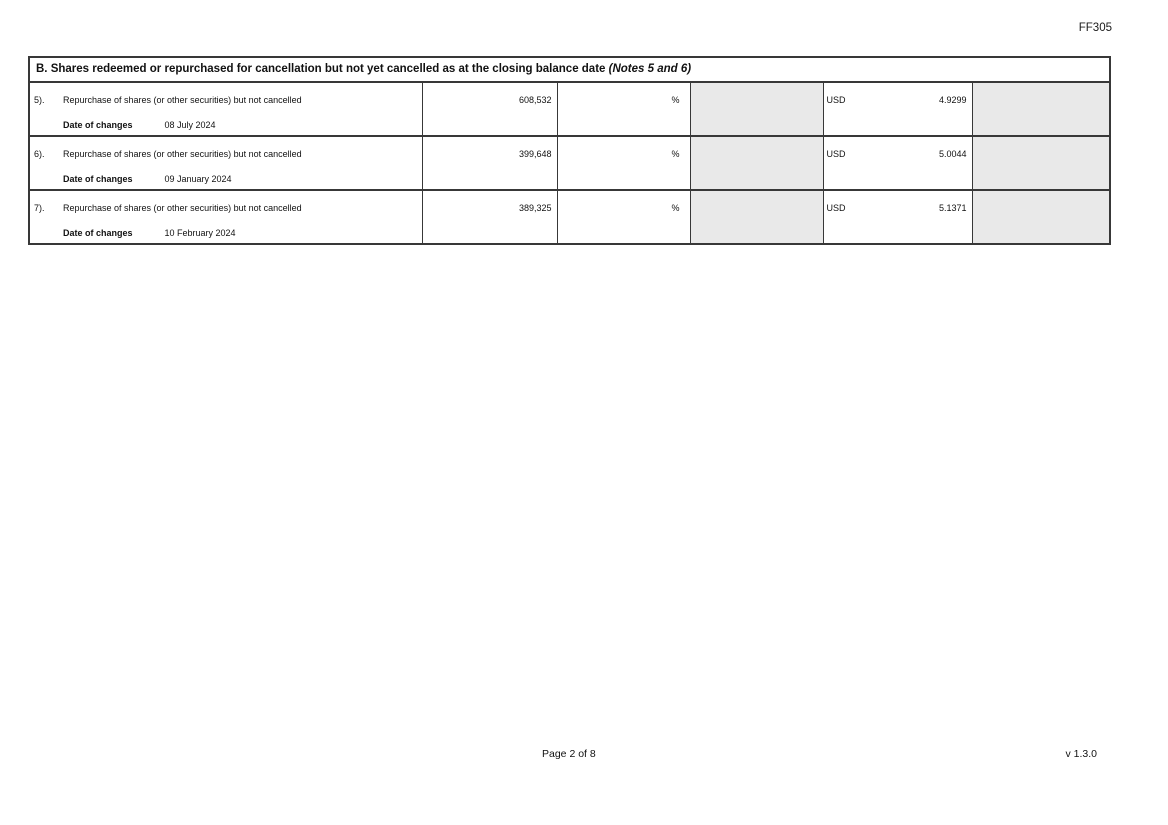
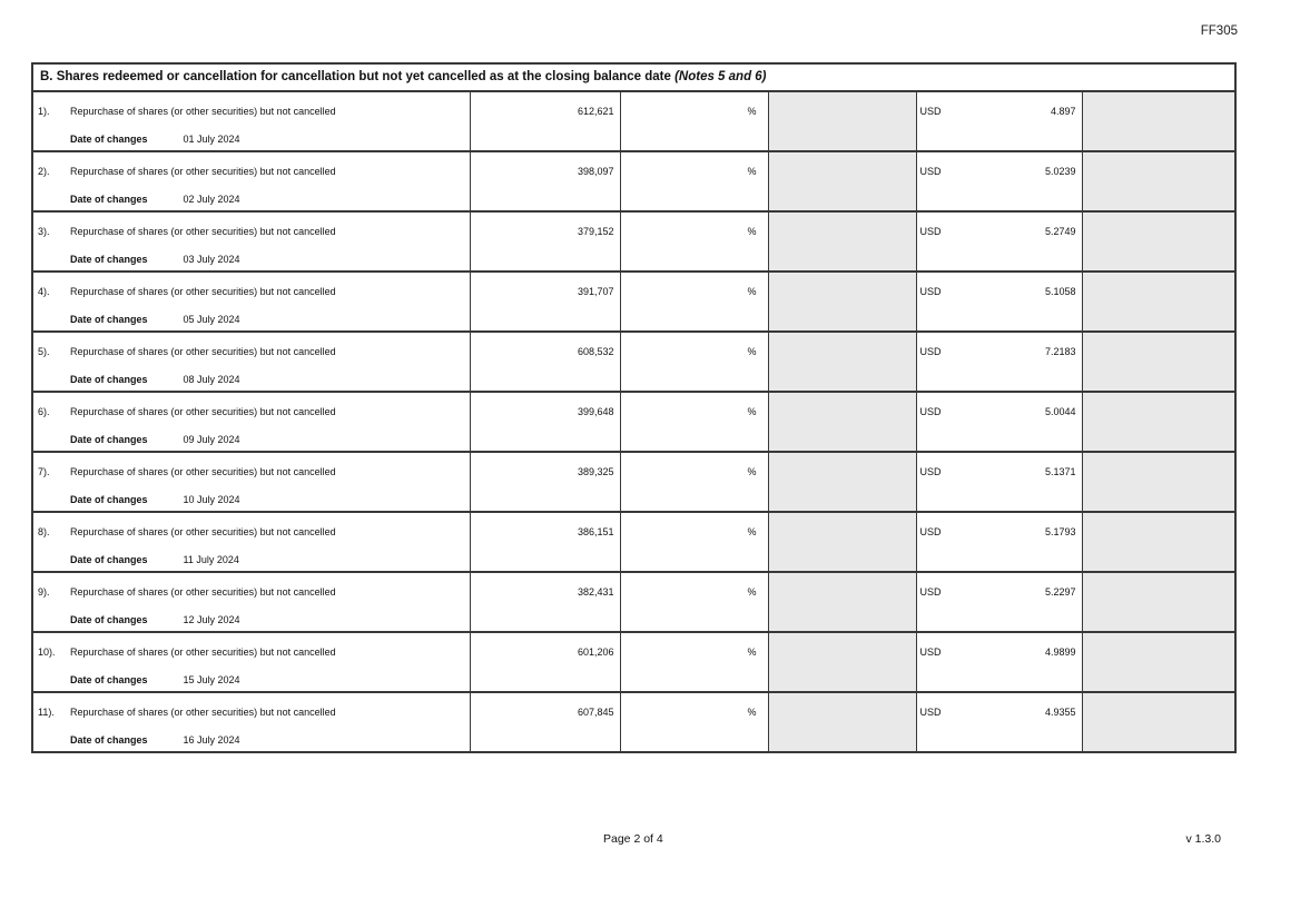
  FF305
- B. Shares redeemed or repurchased for cancellation but not yet cancelled as at the closing balance date (Notes 5 and 6)
+ B. Shares redeemed or cancellation for cancellation but not yet cancelled as at the closing balance date (Notes 5 and 6)
+ 1). Repurchase of shares (or other securities) but not cancelled Date of changes 01 July 2024	612,621	%		USD 4.897
+ 2). Repurchase of shares (or other securities) but not cancelled Date of changes 02 July 2024	398,097	%		USD 5.0239
+ 3). Repurchase of shares (or other securities) but not cancelled Date of changes 03 July 2024	379,152	%		USD 5.2749
+ 4). Repurchase of shares (or other securities) but not cancelled Date of changes 05 July 2024	391,707	%		USD 5.1058
- 5). Repurchase of shares (or other securities) but not cancelled Date of changes 08 July 2024	608,532	%		USD 4.9299
+ 5). Repurchase of shares (or other securities) but not cancelled Date of changes 08 July 2024	608,532	%		USD 7.2183
- 6). Repurchase of shares (or other securities) but not cancelled Date of changes 09 January 2024	399,648	%		USD 5.0044
+ 6). Repurchase of shares (or other securities) but not cancelled Date of changes 09 July 2024	399,648	%		USD 5.0044
- 7). Repurchase of shares (or other securities) but not cancelled Date of changes 10 February 2024	389,325	%		USD 5.1371
+ 7). Repurchase of shares (or other securities) but not cancelled Date of changes 10 July 2024	389,325	%		USD 5.1371
+ 8). Repurchase of shares (or other securities) but not cancelled Date of changes 11 July 2024	386,151	%		USD 5.1793
+ 9). Repurchase of shares (or other securities) but not cancelled Date of changes 12 July 2024	382,431	%		USD 5.2297
+ 10). Repurchase of shares (or other securities) but not cancelled Date of changes 15 July 2024	601,206	%		USD 4.9899
+ 11). Repurchase of shares (or other securities) but not cancelled Date of changes 16 July 2024	607,845	%		USD 4.9355
- Page 2 of 8
+ Page 2 of 4
  v 1.3.0
